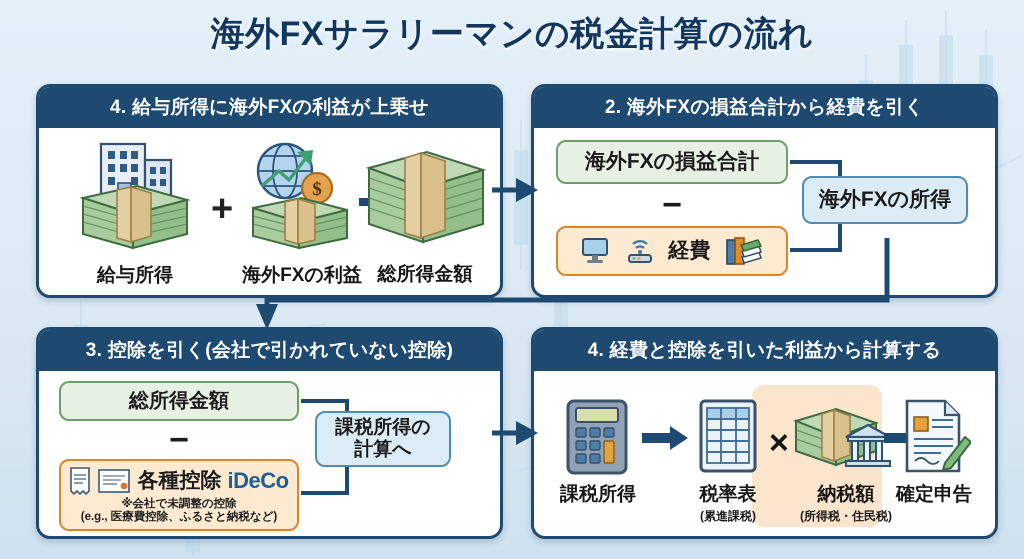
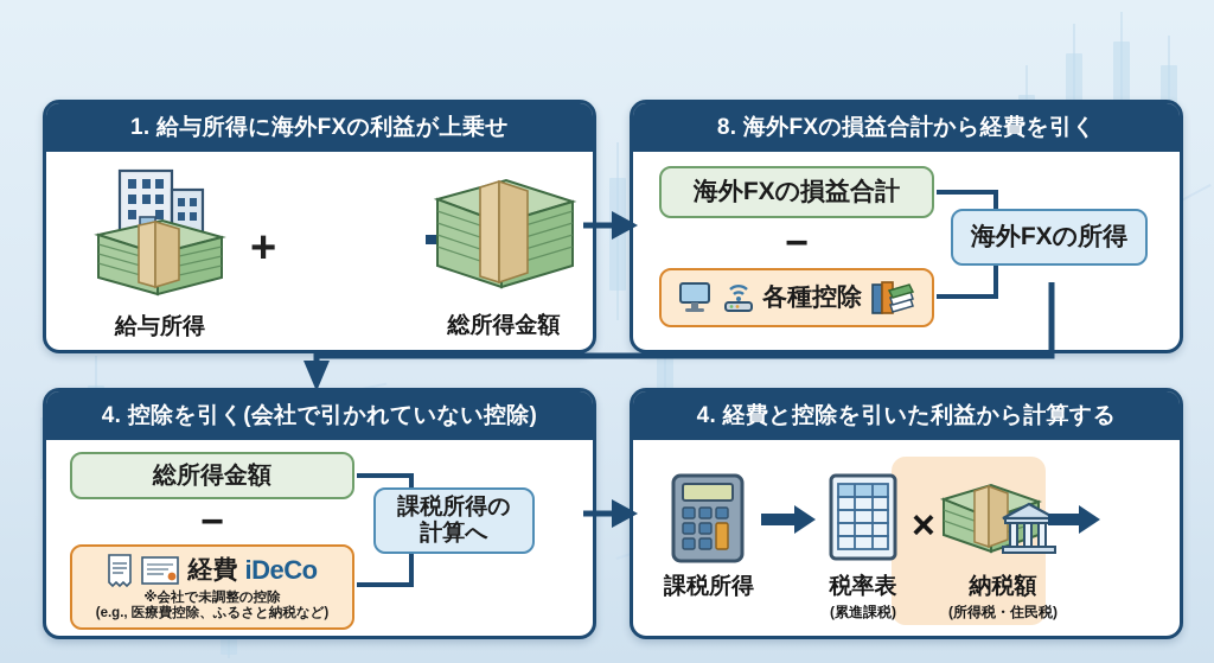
- 海外FXサラリーマンの税金計算の流れ
- 4. 給与所得に海外FXの利益が上乗せ
+ 1. 給与所得に海外FXの利益が上乗せ
  給与所得
  +
- $
- 海外FXの利益
  総所得金額
- 2. 海外FXの損益合計から経費を引く
+ 8. 海外FXの損益合計から経費を引く
  海外FXの損益合計
  −
- 経費
+ 各種控除
  海外FXの所得
- 3. 控除を引く(会社で引かれていない控除)
+ 4. 控除を引く(会社で引かれていない控除)
  総所得金額
  −
- 各種控除
+ 経費
  iDeCo
  ※会社で未調整の控除
  (e.g., 医療費控除、ふるさと納税など)
  課税所得の
  計算へ
  4. 経費と控除を引いた利益から計算する
  課税所得
  税率表
  (累進課税)
  ×
  納税額
  (所得税・住民税)
- 確定申告
